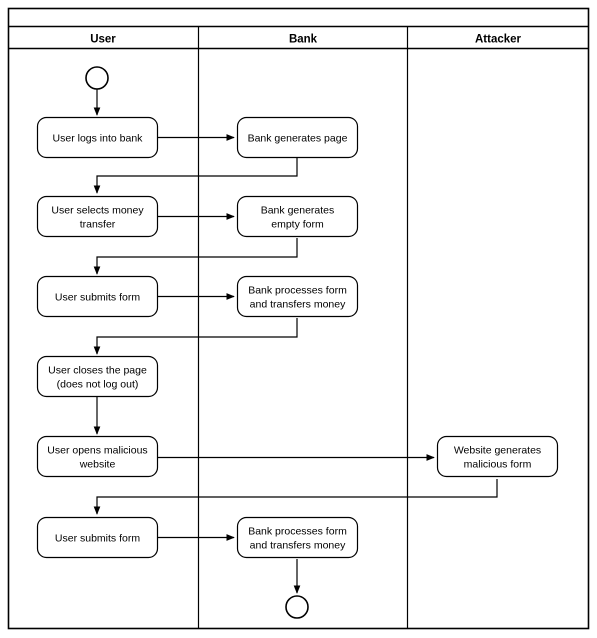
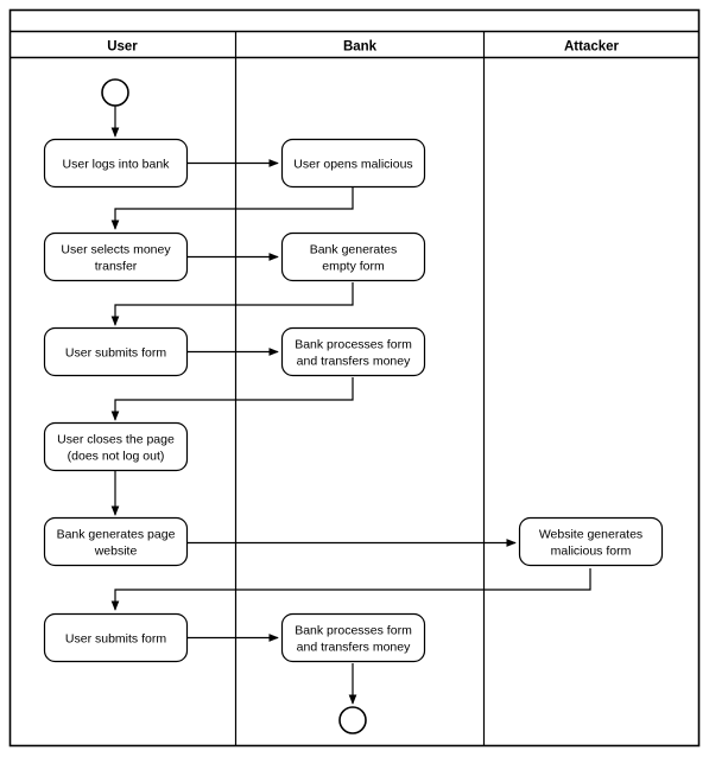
  User
  Bank
  Attacker
  User logs into bank
- Bank generates page
+ User opens malicious
  User selects money
  transfer
  Bank generates
  empty form
  User submits form
  Bank processes form
  and transfers money
  User closes the page
  (does not log out)
- User opens malicious
+ Bank generates page
  website
  Website generates
  malicious form
  User submits form
  Bank processes form
  and transfers money
